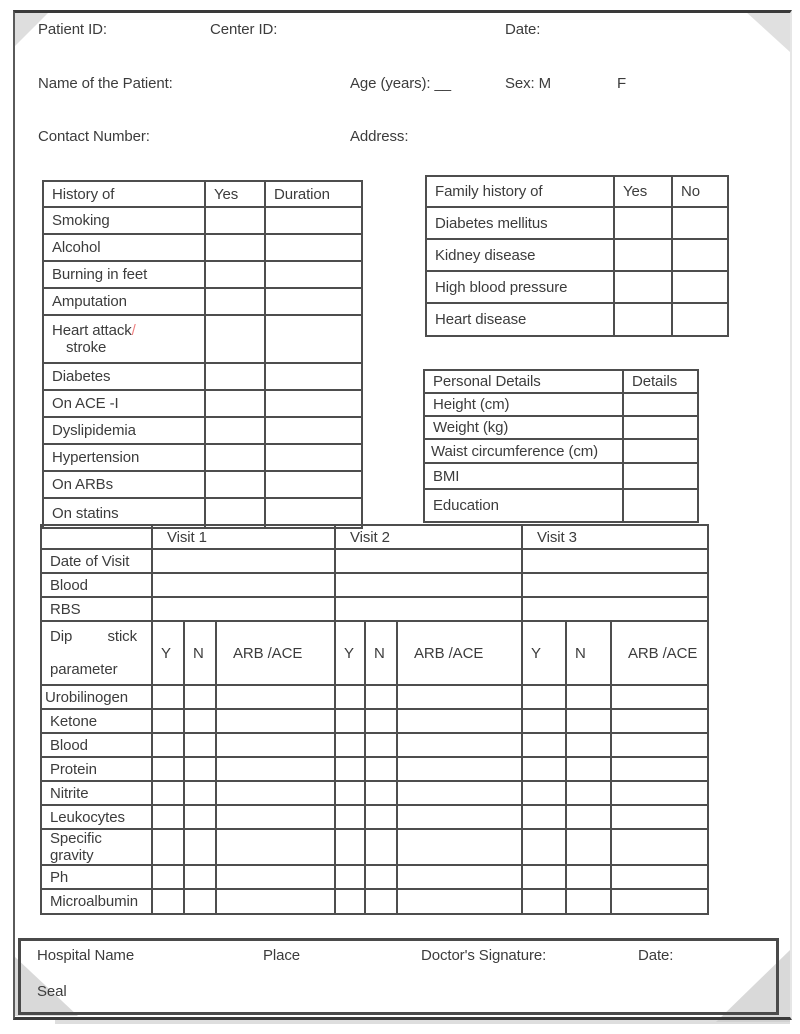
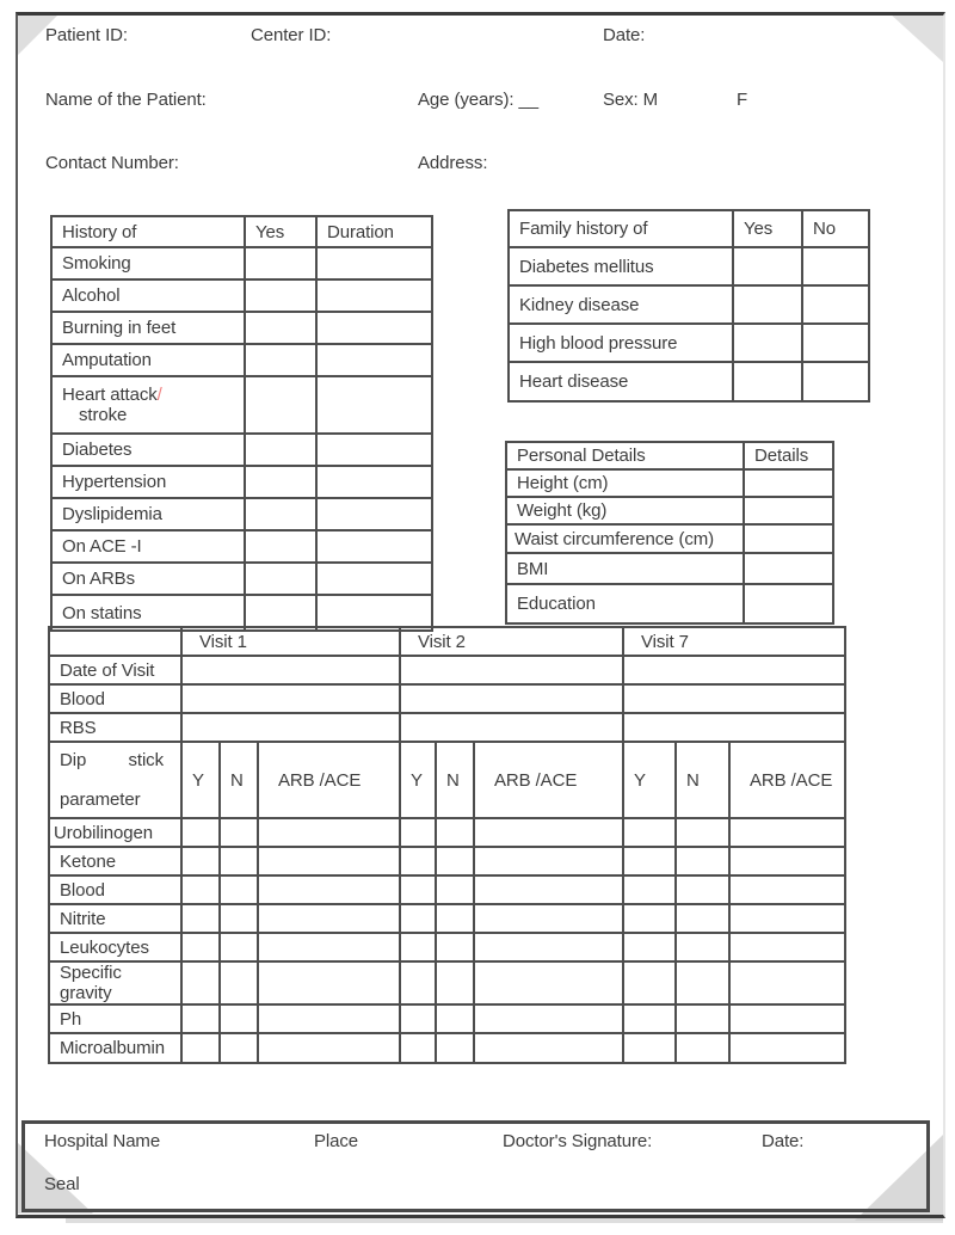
  Patient ID:
  Center ID:
  Date:
  Name of the Patient:
  Age (years): __
  Sex: M
  F
  Contact Number:
  Address:
  History of	Yes	Duration
  Smoking
  Alcohol
  Burning in feet
  Amputation
  Heart attack/stroke
  Diabetes
- On ACE -I
+ Hypertension
  Dyslipidemia
- Hypertension
+ On ACE -I
  On ARBs
  On statins
  Family history of	Yes	No
  Diabetes mellitus
  Kidney disease
  High blood pressure
  Heart disease
  Personal Details	Details
  Height (cm)
  Weight (kg)
  Waist circumference (cm)
  BMI
  Education
- 	Visit 1	Visit 2	Visit 3
+ 	Visit 1	Visit 2	Visit 7
  Date of Visit
  Blood
  RBS
  Dip stick parameter	Y	N	ARB /ACE	Y	N	ARB /ACE	Y	N	ARB /ACE
  Urobilinogen
  Ketone
  Blood
- Protein
  Nitrite
  Leukocytes
  Specific gravity
  Ph
  Microalbumin
  Hospital Name
  Place
  Doctor's Signature:
  Date:
  Seal
